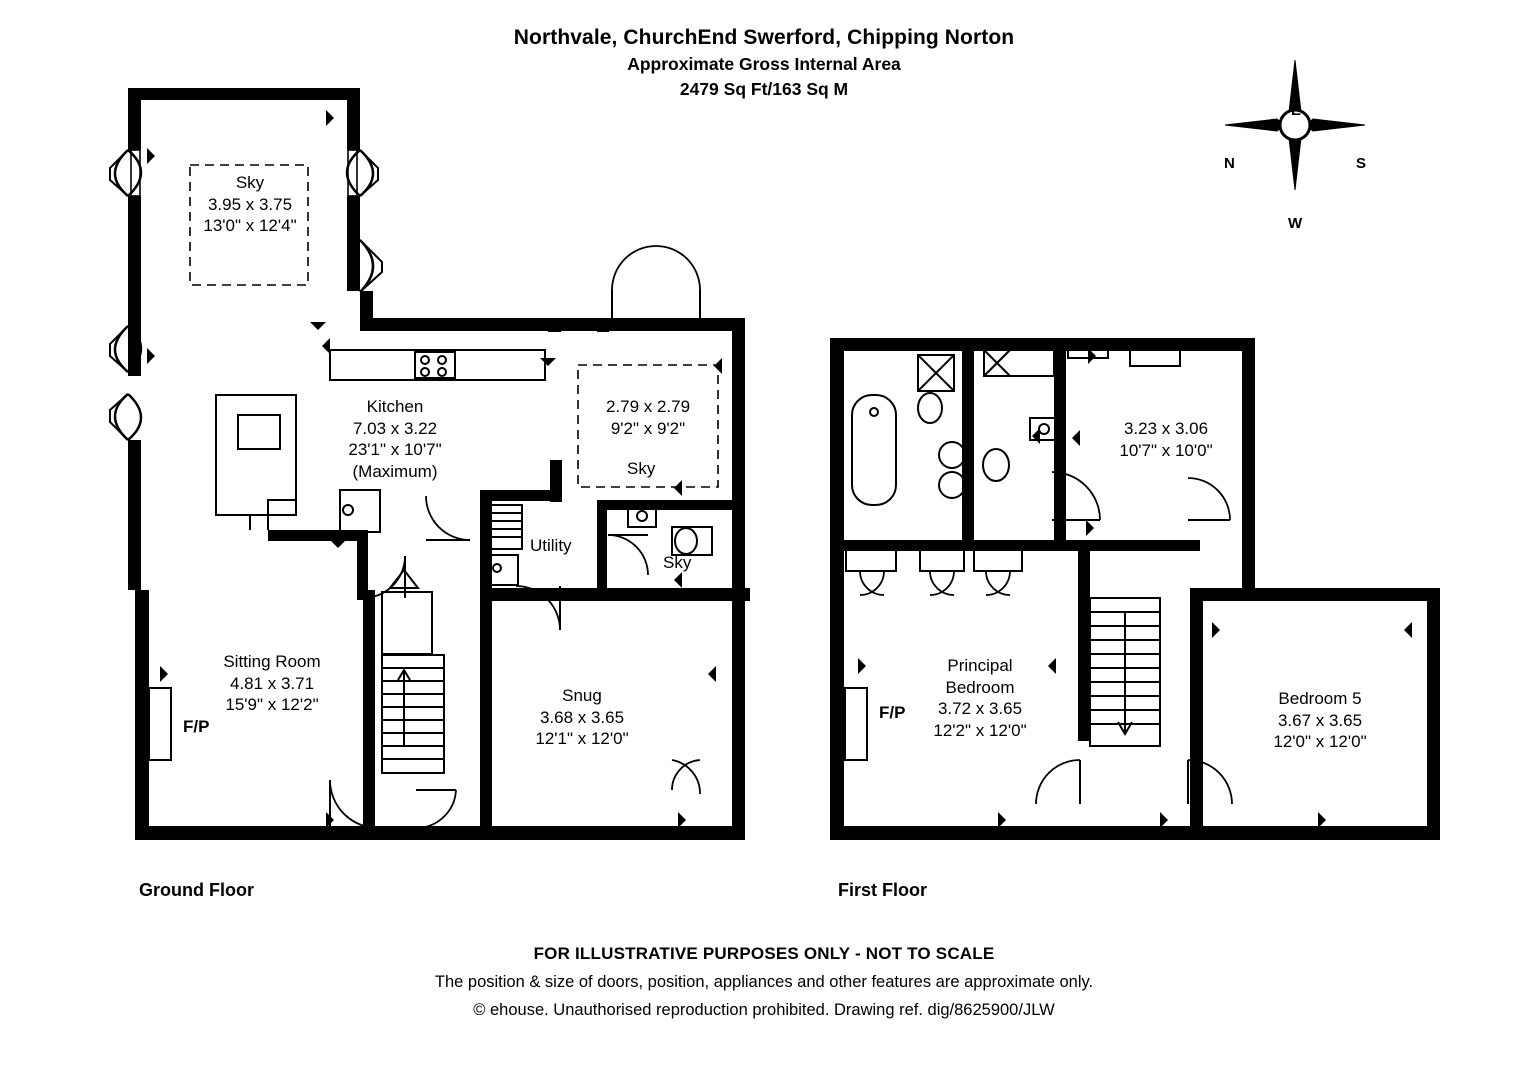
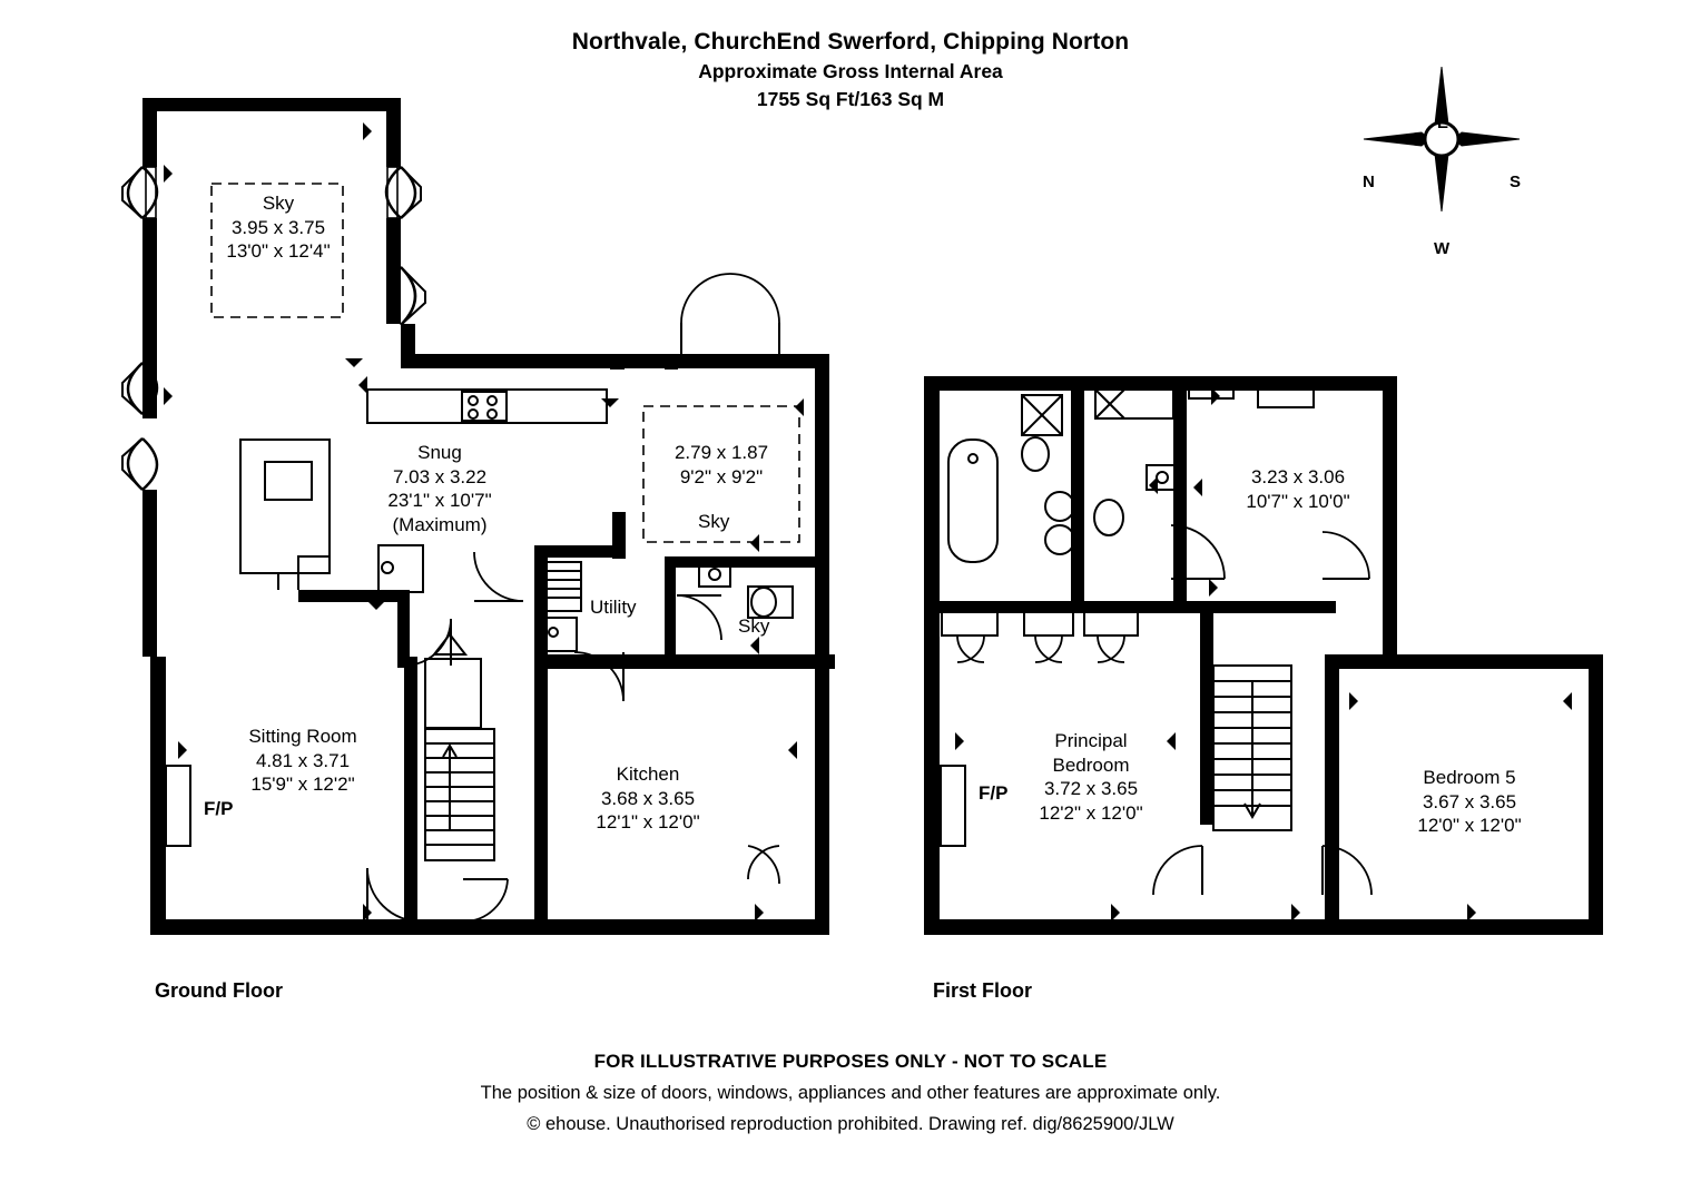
  Northvale, ChurchEnd Swerford, Chipping Norton
  Approximate Gross Internal Area
- 2479 Sq Ft/163 Sq M
+ 1755 Sq Ft/163 Sq M
  N
  E
  S
  W
  Sky
  3.95 x 3.75
  13'0" x 12'4"
- Kitchen
+ Snug
  7.03 x 3.22
  23'1" x 10'7"
  (Maximum)
- 2.79 x 2.79
+ 2.79 x 1.87
  9'2" x 9'2"
  Sky
  Utility
  Sky
  Sitting Room
  4.81 x 3.71
  15'9" x 12'2"
  F/P
- Snug
+ Kitchen
  3.68 x 3.65
  12'1" x 12'0"
  3.23 x 3.06
  10'7" x 10'0"
  Principal
  Bedroom
  3.72 x 3.65
  12'2" x 12'0"
  F/P
  Bedroom 5
  3.67 x 3.65
  12'0" x 12'0"
  Ground Floor
  First Floor
  FOR ILLUSTRATIVE PURPOSES ONLY - NOT TO SCALE
- The position & size of doors, position, appliances and other features are approximate only.
+ The position & size of doors, windows, appliances and other features are approximate only.
  © ehouse. Unauthorised reproduction prohibited. Drawing ref. dig/8625900/JLW
